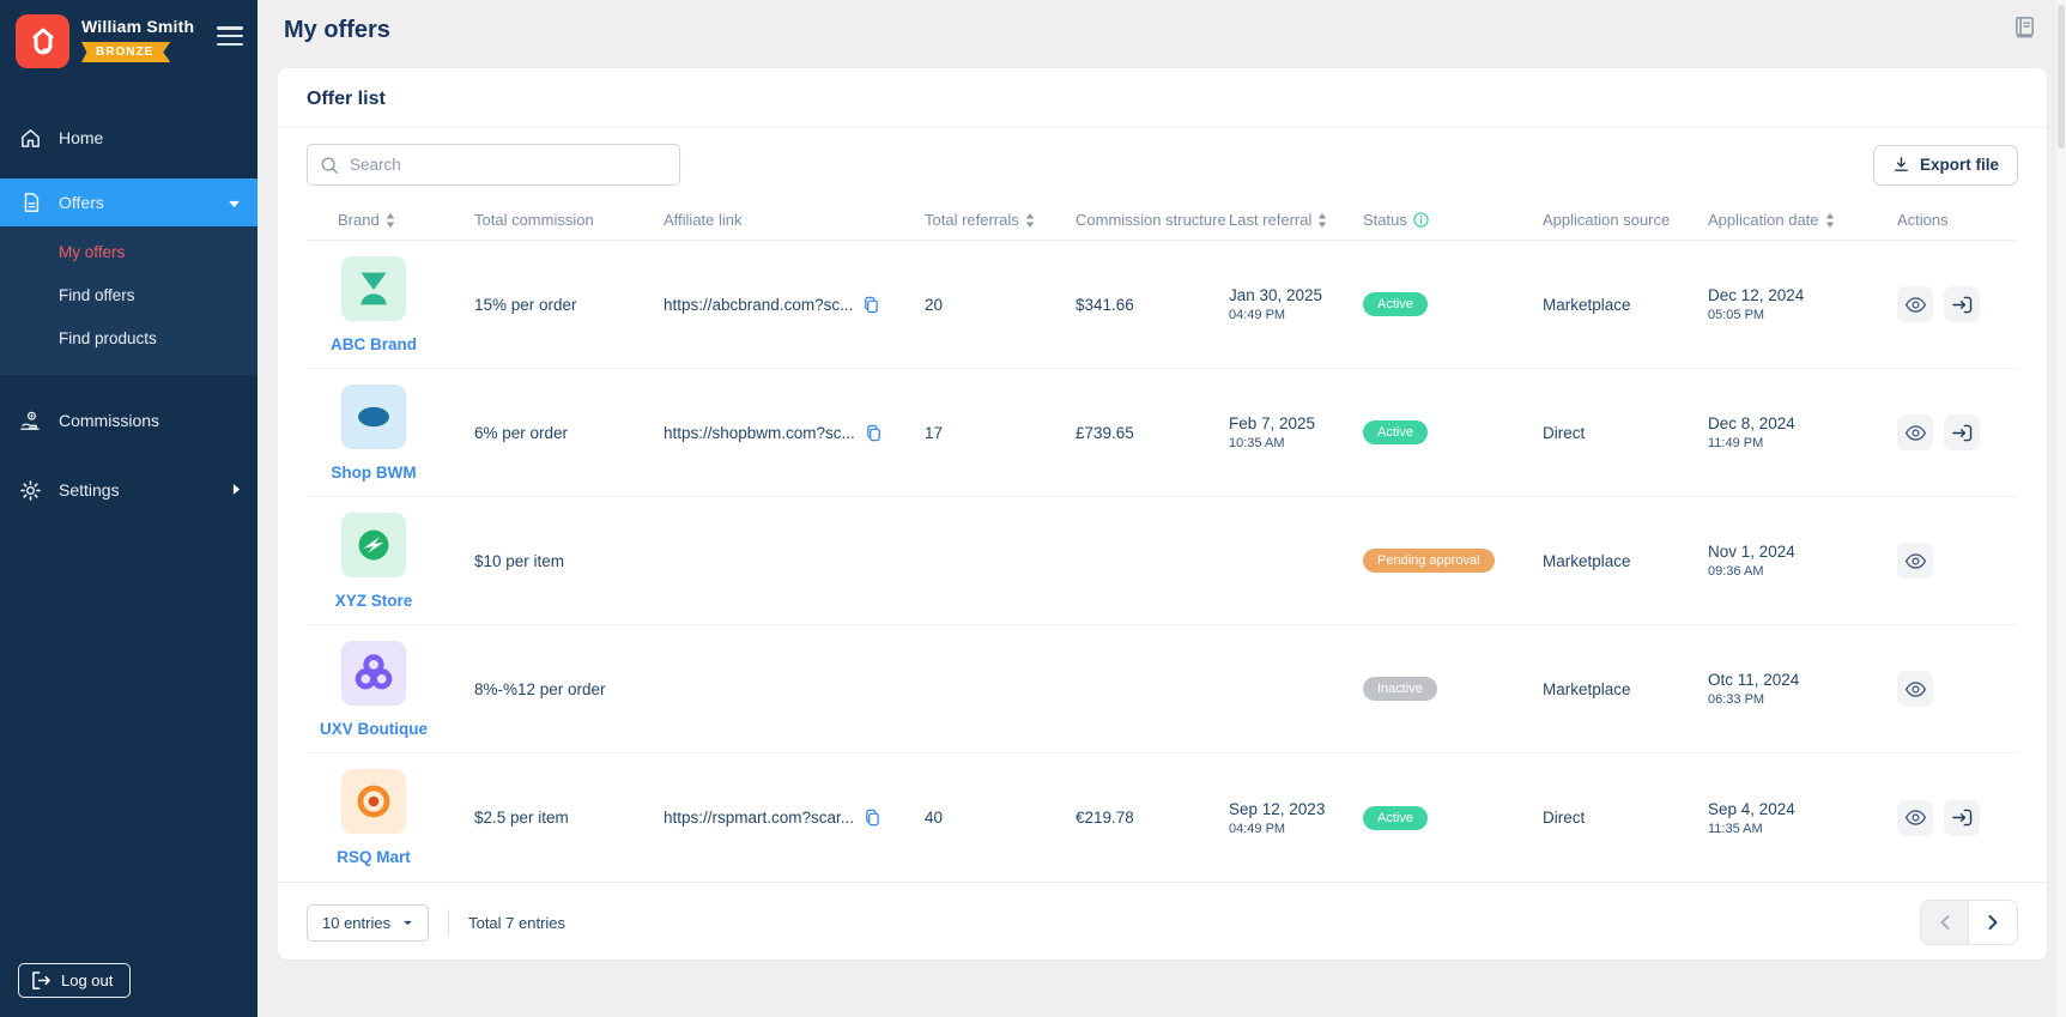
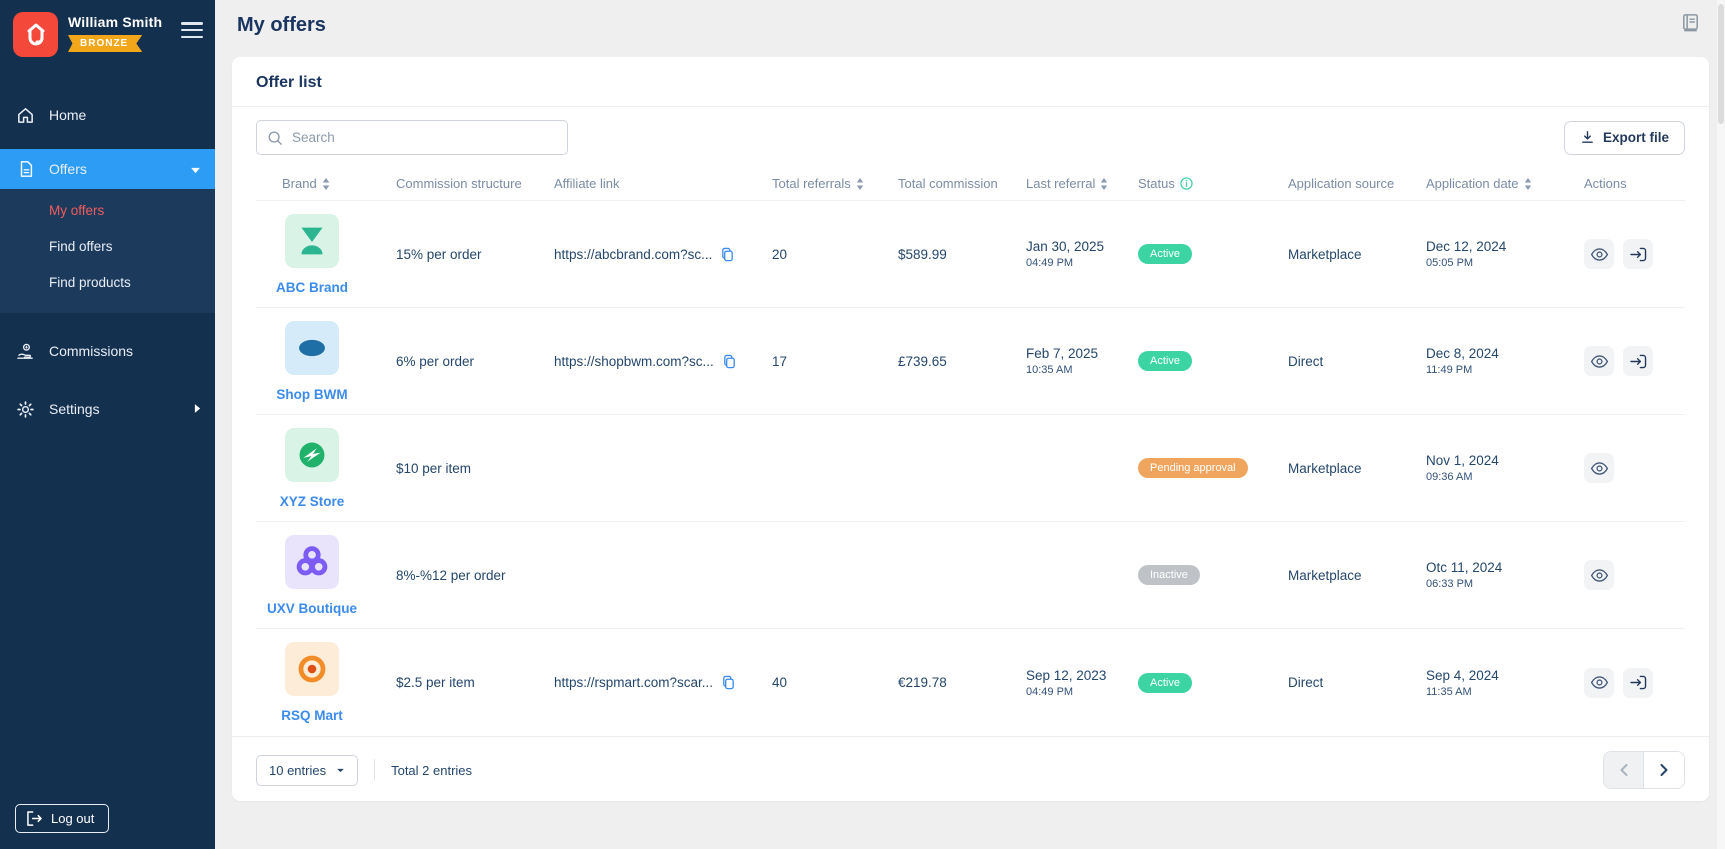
  William Smith
  BRONZE
  Home
  Offers
  My offers
  Find offers
  Find products
  Commissions
  Settings
  Log out
  My offers
  Offer list
  Search
  Export file
  Brand
- Total commission
+ Commission structure
  Affiliate link
  Total referrals
- Commission structure
+ Total commission
  Last referral
  Status
  Application source
  Application date
  Actions
  ABC Brand
  15% per order
  https://abcbrand.com?sc...
  20
- $341.66
+ $589.99
  Jan 30, 2025
  04:49 PM
  Active
  Marketplace
  Dec 12, 2024
  05:05 PM
  Shop BWM
  6% per order
  https://shopbwm.com?sc...
  17
  £739.65
  Feb 7, 2025
  10:35 AM
  Active
  Direct
  Dec 8, 2024
  11:49 PM
  XYZ Store
  $10 per item
  Pending approval
  Marketplace
  Nov 1, 2024
  09:36 AM
  UXV Boutique
  8%-%12 per order
  Inactive
  Marketplace
  Otc 11, 2024
  06:33 PM
  RSQ Mart
  $2.5 per item
  https://rspmart.com?scar...
  40
  €219.78
  Sep 12, 2023
  04:49 PM
  Active
  Direct
  Sep 4, 2024
  11:35 AM
  10 entries
- Total 7 entries
+ Total 2 entries
